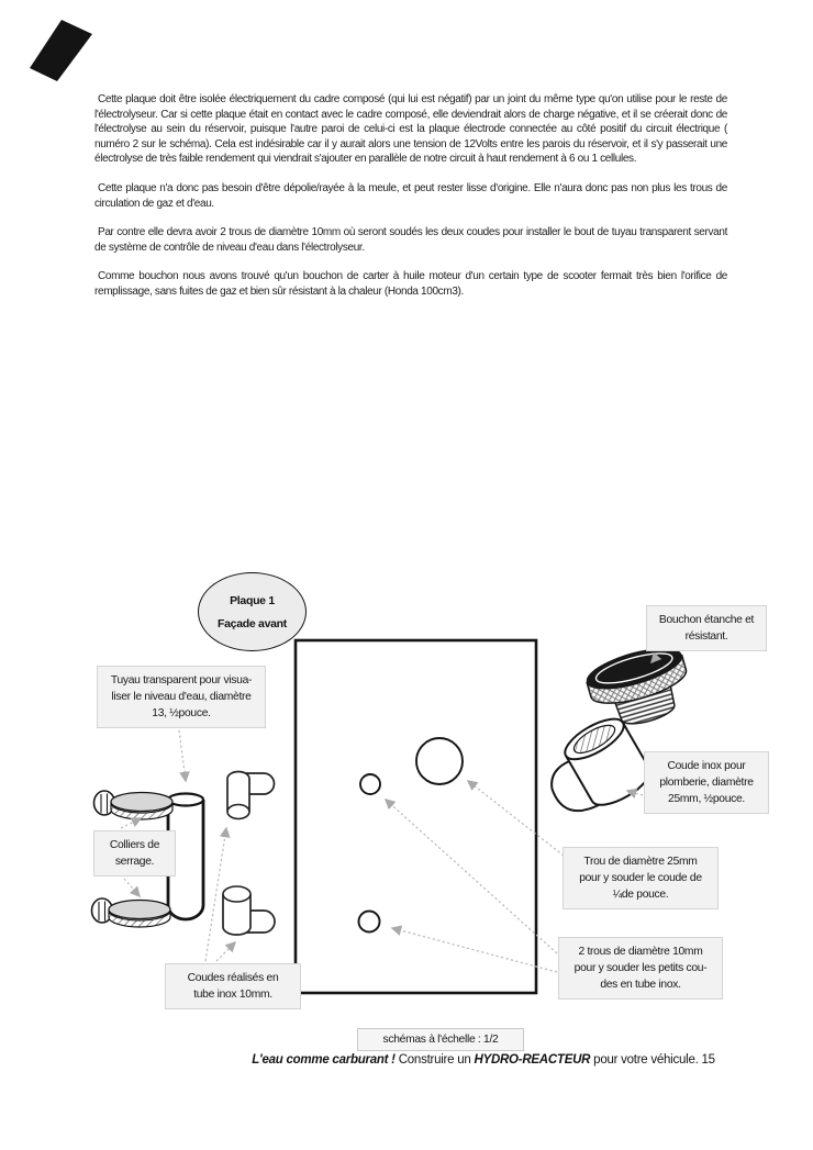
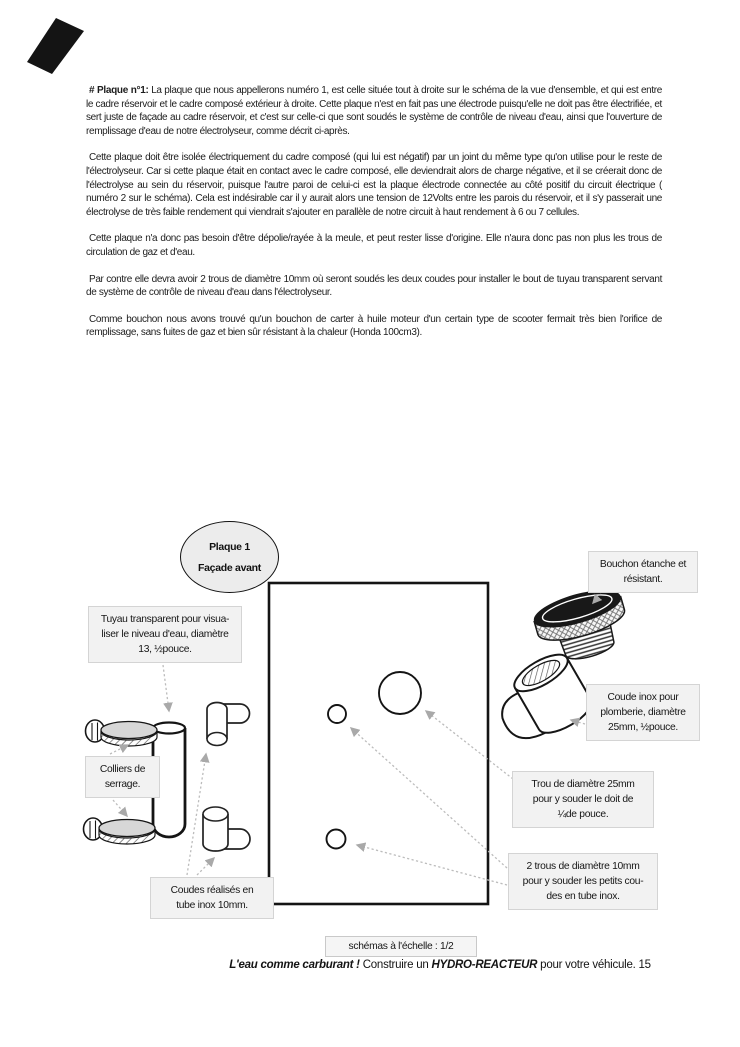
+ # Plaque n°1: La plaque que nous appellerons numéro 1, est celle située tout à droite sur le schéma de la vue d'ensemble, et qui est entre le cadre réservoir et le cadre composé extérieur à droite. Cette plaque n'est en fait pas une électrode puisqu'elle ne doit pas être électrifiée, et sert juste de façade au cadre réservoir, et c'est sur celle-ci que sont soudés le système de contrôle de niveau d'eau, ainsi que l'ouverture de remplissage d'eau de notre électrolyseur, comme décrit ci-après.
- Cette plaque doit être isolée électriquement du cadre composé (qui lui est négatif) par un joint du même type qu'on utilise pour le reste de l'électrolyseur. Car si cette plaque était en contact avec le cadre composé, elle deviendrait alors de charge négative, et il se créerait donc de l'électrolyse au sein du réservoir, puisque l'autre paroi de celui-ci est la plaque électrode connectée au côté positif du circuit électrique ( numéro 2 sur le schéma). Cela est indésirable car il y aurait alors une tension de 12Volts entre les parois du réservoir, et il s'y passerait une électrolyse de très faible rendement qui viendrait s'ajouter en parallèle de notre circuit à haut rendement à 6 ou 1 cellules.
+ Cette plaque doit être isolée électriquement du cadre composé (qui lui est négatif) par un joint du même type qu'on utilise pour le reste de l'électrolyseur. Car si cette plaque était en contact avec le cadre composé, elle deviendrait alors de charge négative, et il se créerait donc de l'électrolyse au sein du réservoir, puisque l'autre paroi de celui-ci est la plaque électrode connectée au côté positif du circuit électrique ( numéro 2 sur le schéma). Cela est indésirable car il y aurait alors une tension de 12Volts entre les parois du réservoir, et il s'y passerait une électrolyse de très faible rendement qui viendrait s'ajouter en parallèle de notre circuit à haut rendement à 6 ou 7 cellules.
  Cette plaque n'a donc pas besoin d'être dépolie/rayée à la meule, et peut rester lisse d'origine. Elle n'aura donc pas non plus les trous de circulation de gaz et d'eau.
  Par contre elle devra avoir 2 trous de diamètre 10mm où seront soudés les deux coudes pour installer le bout de tuyau transparent servant de système de contrôle de niveau d'eau dans l'électrolyseur.
  Comme bouchon nous avons trouvé qu'un bouchon de carter à huile moteur d'un certain type de scooter fermait très bien l'orifice de remplissage, sans fuites de gaz et bien sûr résistant à la chaleur (Honda 100cm3).
  Plaque 1
  Façade avant
  Tuyau transparent pour visua-
  liser le niveau d'eau, diamètre
  13, ½pouce.
  Colliers de
  serrage.
  Coudes réalisés en
  tube inox 10mm.
  Bouchon étanche et
  résistant.
  Coude inox pour
  plomberie, diamètre
  25mm, ½pouce.
  Trou de diamètre 25mm
- pour y souder le coude de
+ pour y souder le doit de
  ¼de pouce.
  2 trous de diamètre 10mm
  pour y souder les petits cou-
  des en tube inox.
  schémas à l'échelle : 1/2
  L'eau comme carburant ! Construire un HYDRO-REACTEUR pour votre véhicule. 15
